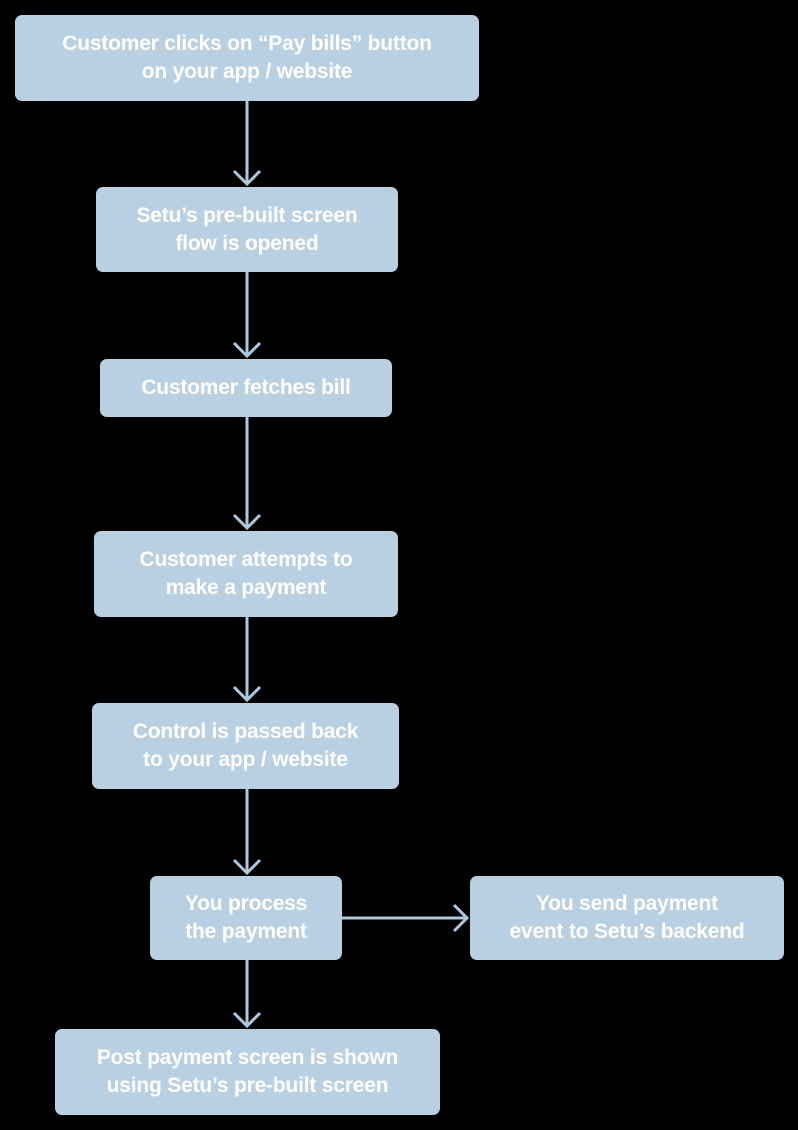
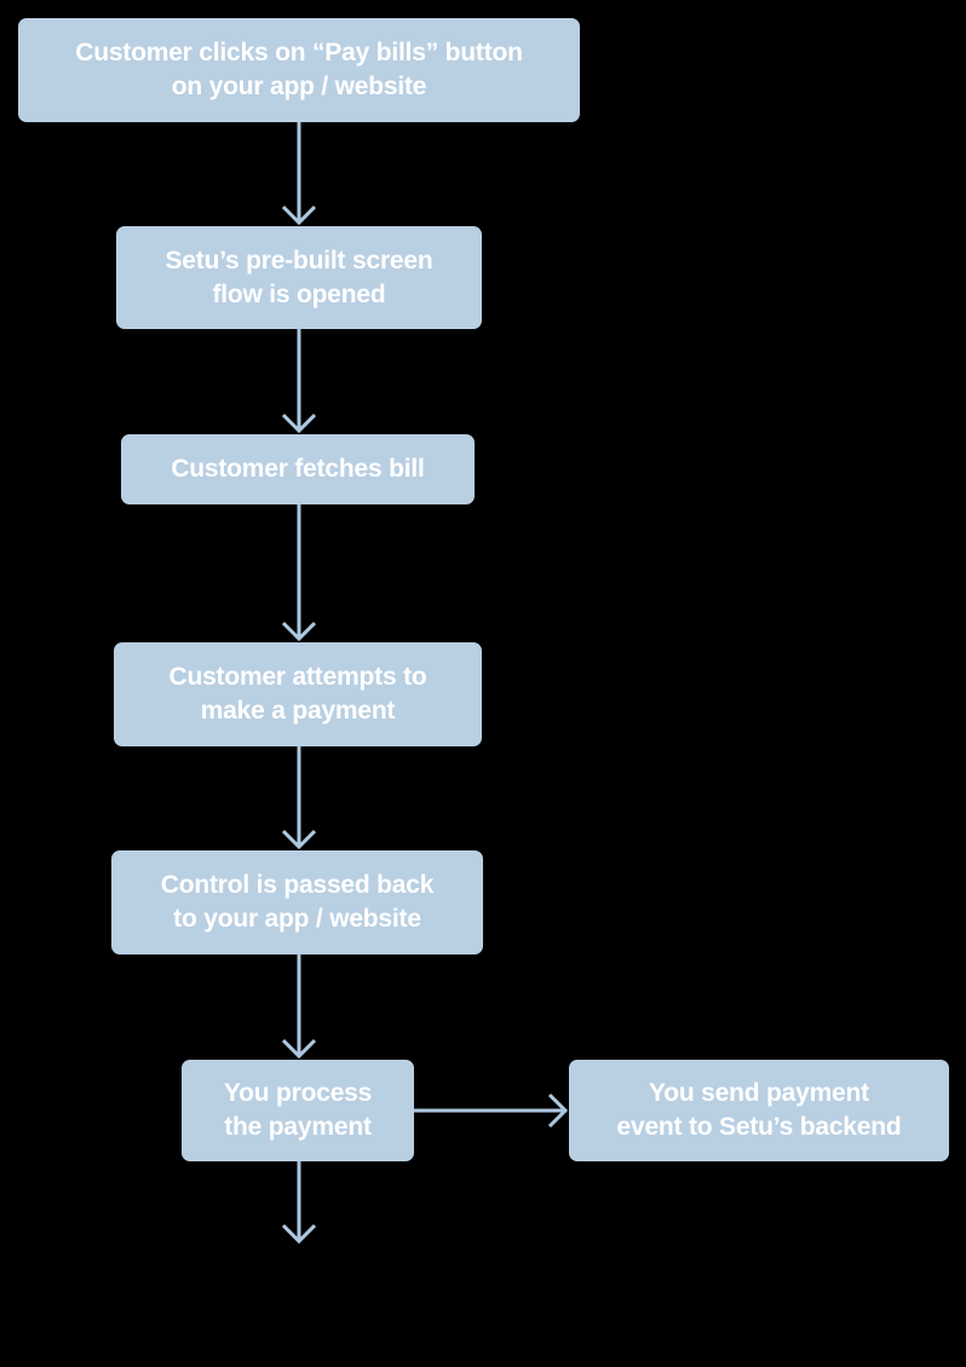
  Customer clicks on “Pay bills” button
  on your app / website
  Setu’s pre-built screen
  flow is opened
  Customer fetches bill
  Customer attempts to
  make a payment
  Control is passed back
  to your app / website
  You process
  the payment
  You send payment
  event to Setu’s backend
- Post payment screen is shown
- using Setu’s pre-built screen
